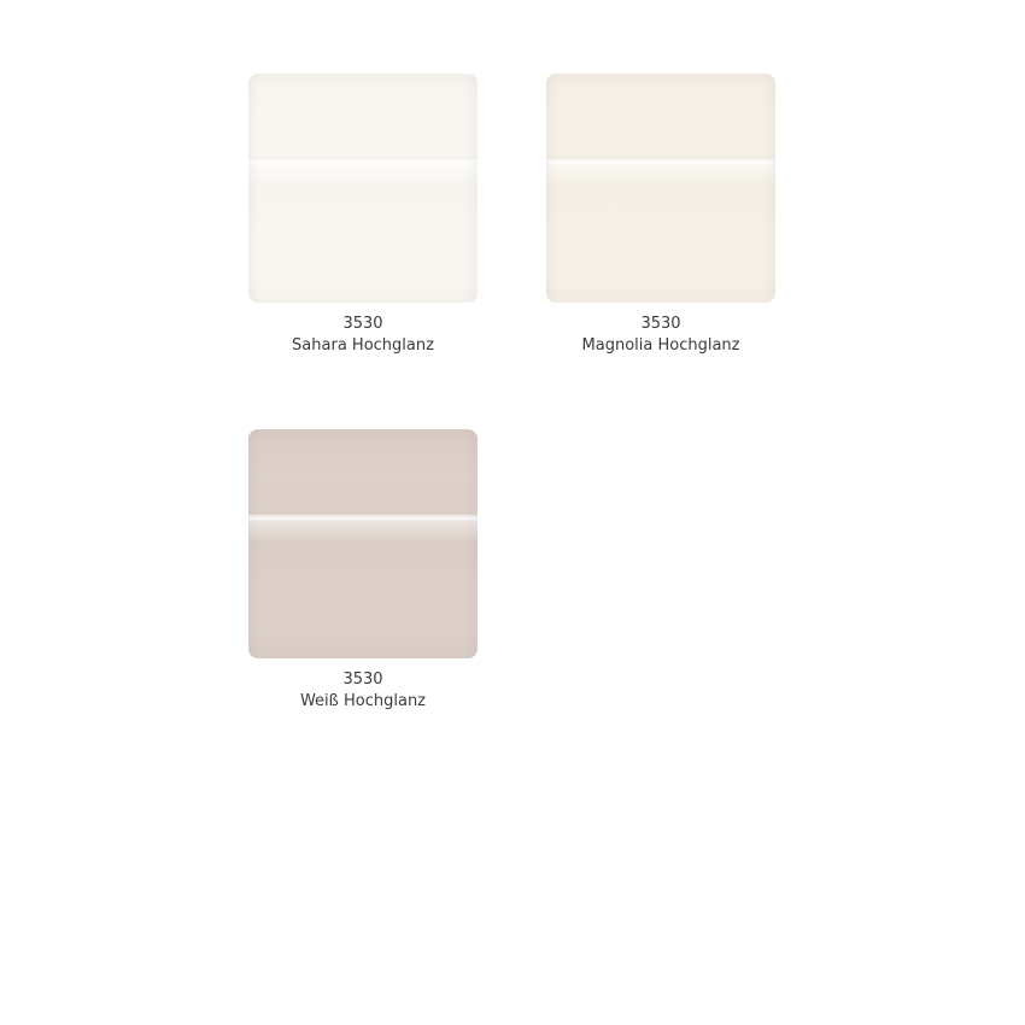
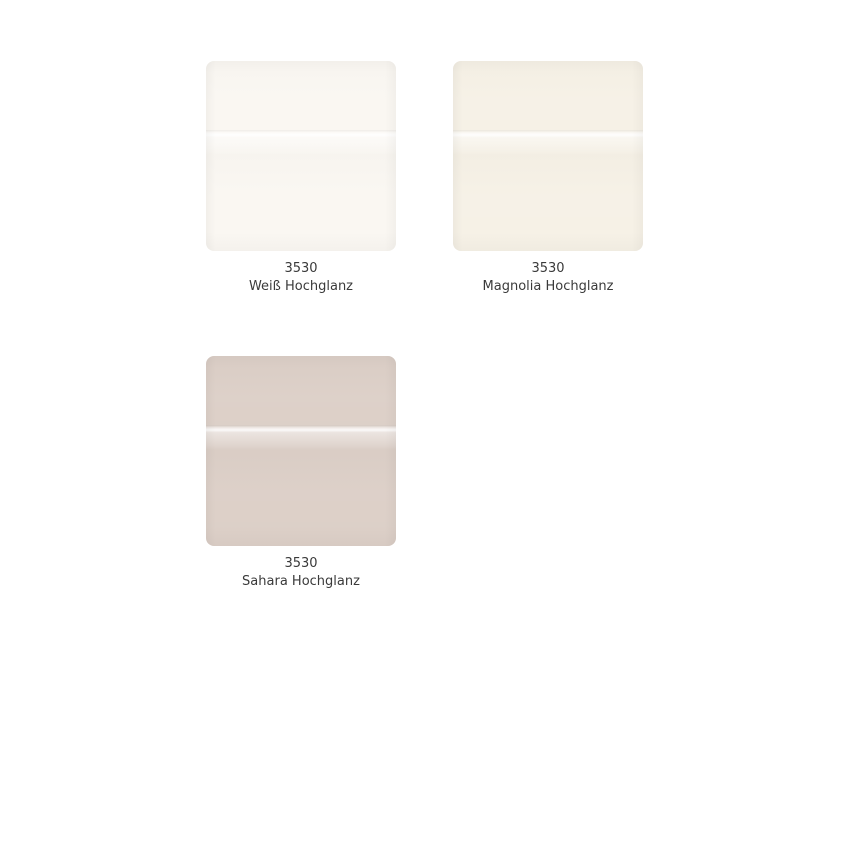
  3530
- Sahara Hochglanz
+ Weiß Hochglanz
  3530
  Magnolia Hochglanz
  3530
- Weiß Hochglanz
+ Sahara Hochglanz
